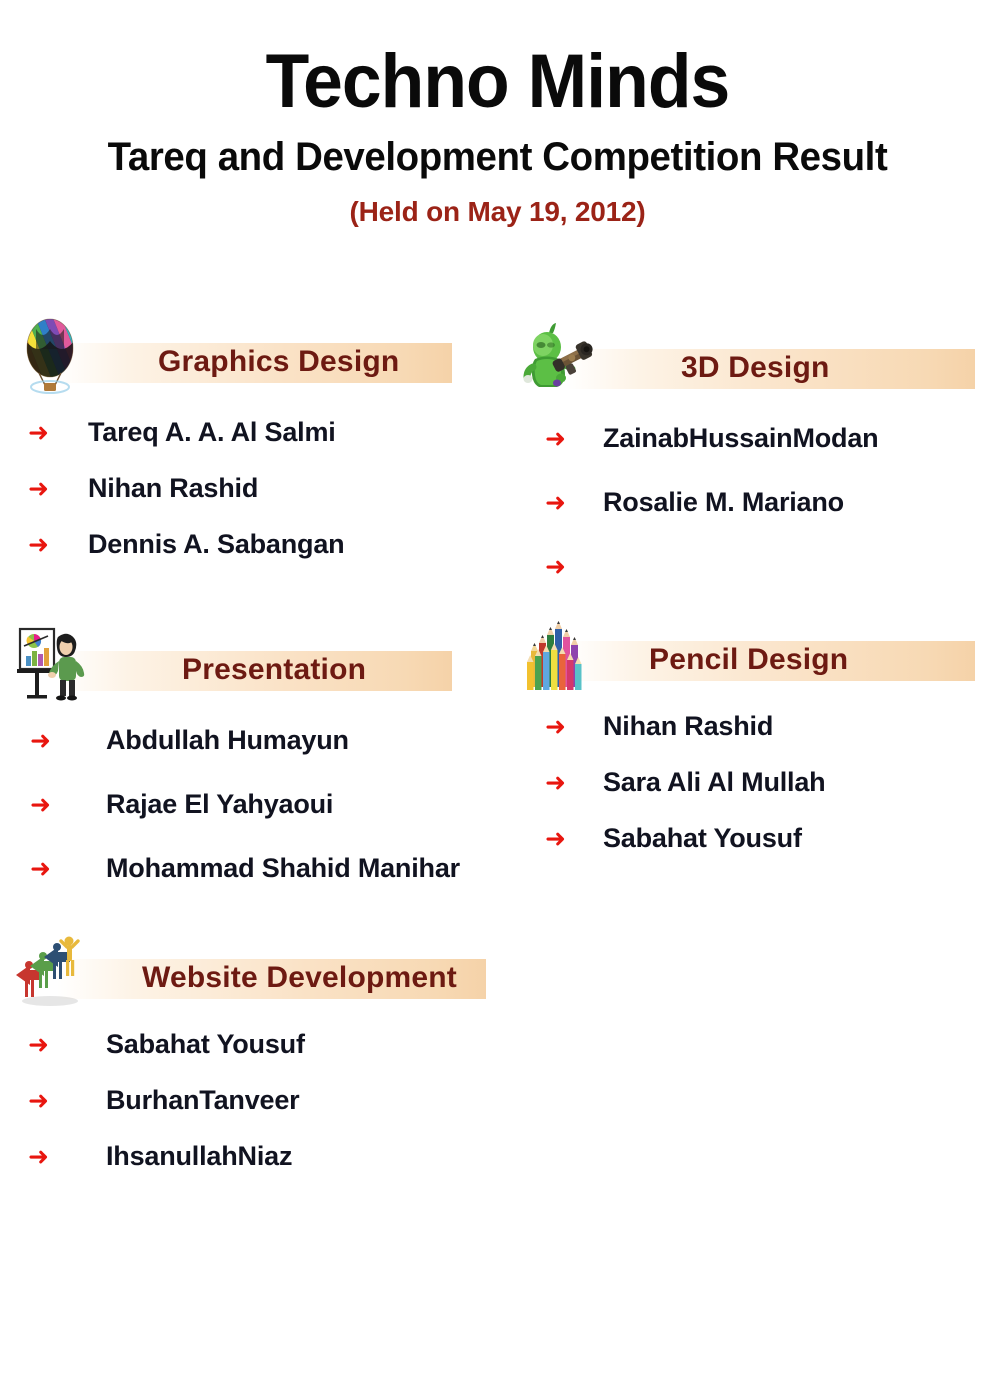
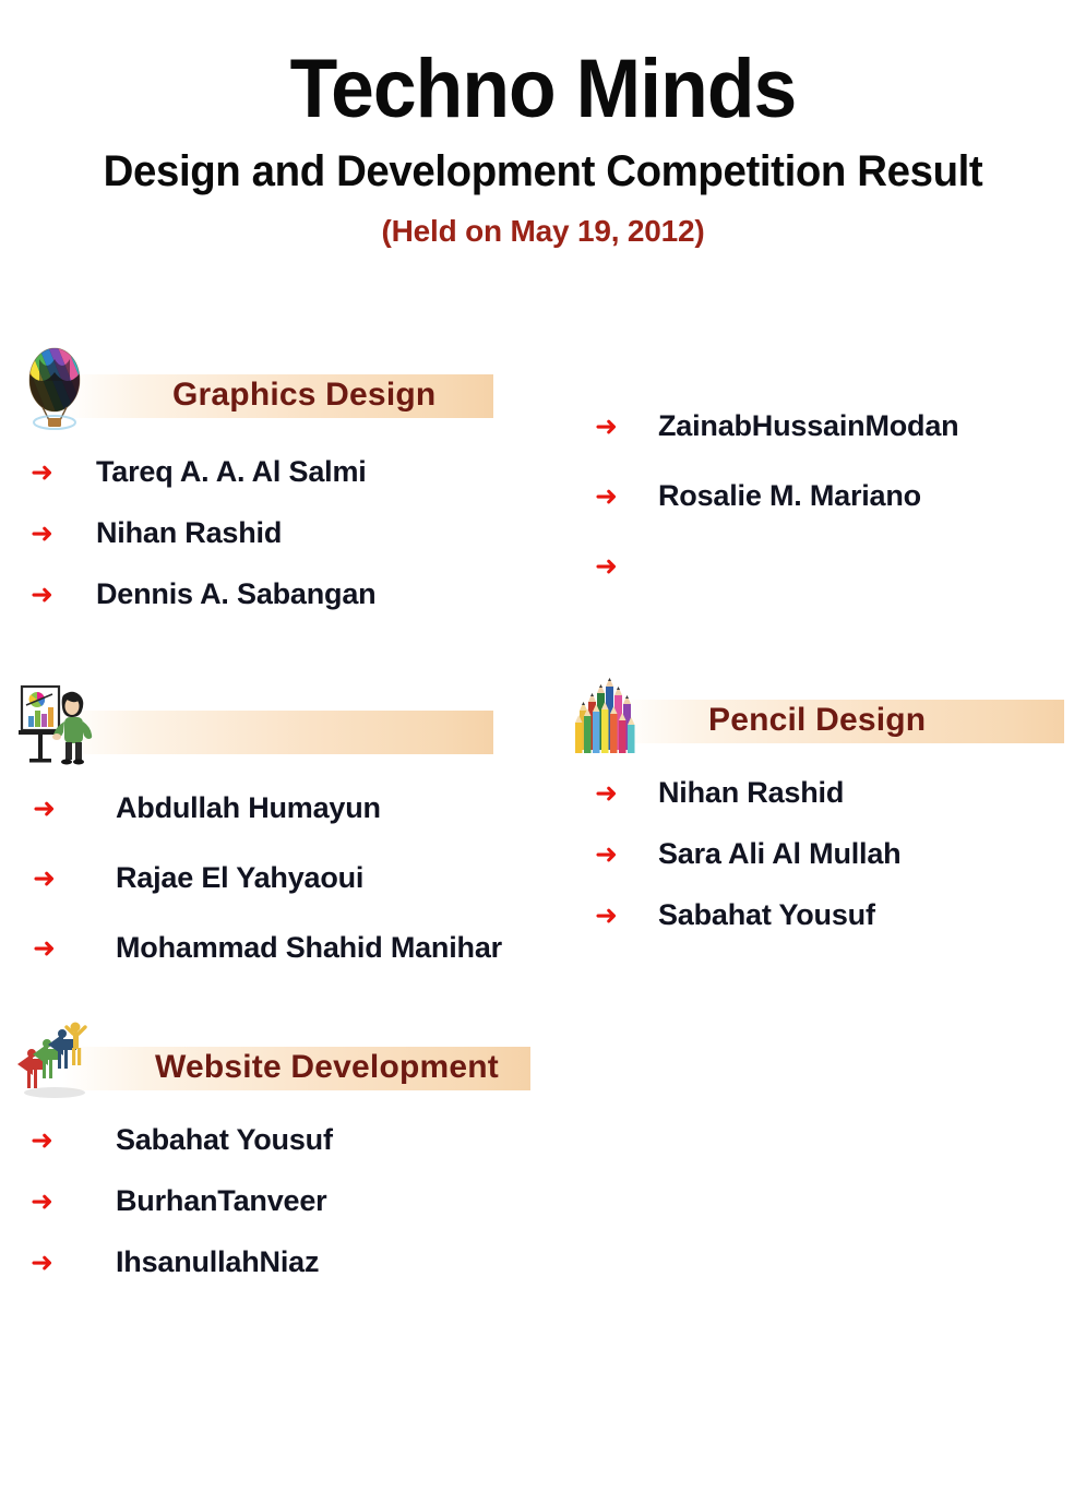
  Techno Minds
- Tareq and Development Competition Result
+ Design and Development Competition Result
  (Held on May 19, 2012)
  Graphics Design
  ➜
  Tareq A. A. Al Salmi
  ➜
  Nihan Rashid
  ➜
  Dennis A. Sabangan
- Presentation
  ➜
  Abdullah Humayun
  ➜
  Rajae El Yahyaoui
  ➜
  Mohammad Shahid Manihar
  Website Development
  ➜
  Sabahat Yousuf
  ➜
  BurhanTanveer
  ➜
  IhsanullahNiaz
- 3D Design
  ➜
  ZainabHussainModan
  ➜
  Rosalie M. Mariano
  ➜
  Pencil Design
  ➜
  Nihan Rashid
  ➜
  Sara Ali Al Mullah
  ➜
  Sabahat Yousuf
